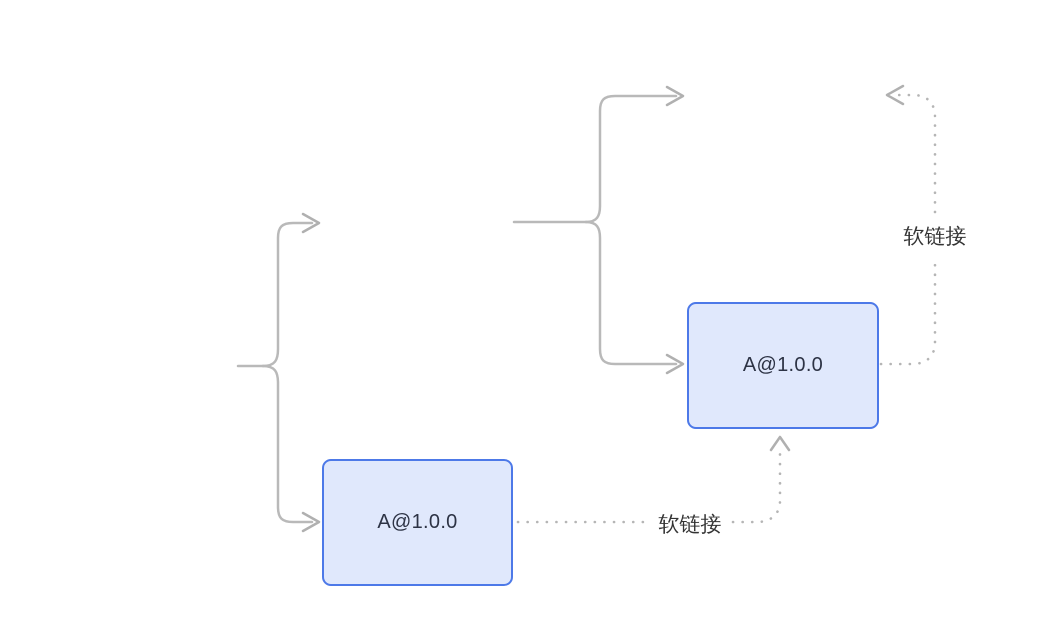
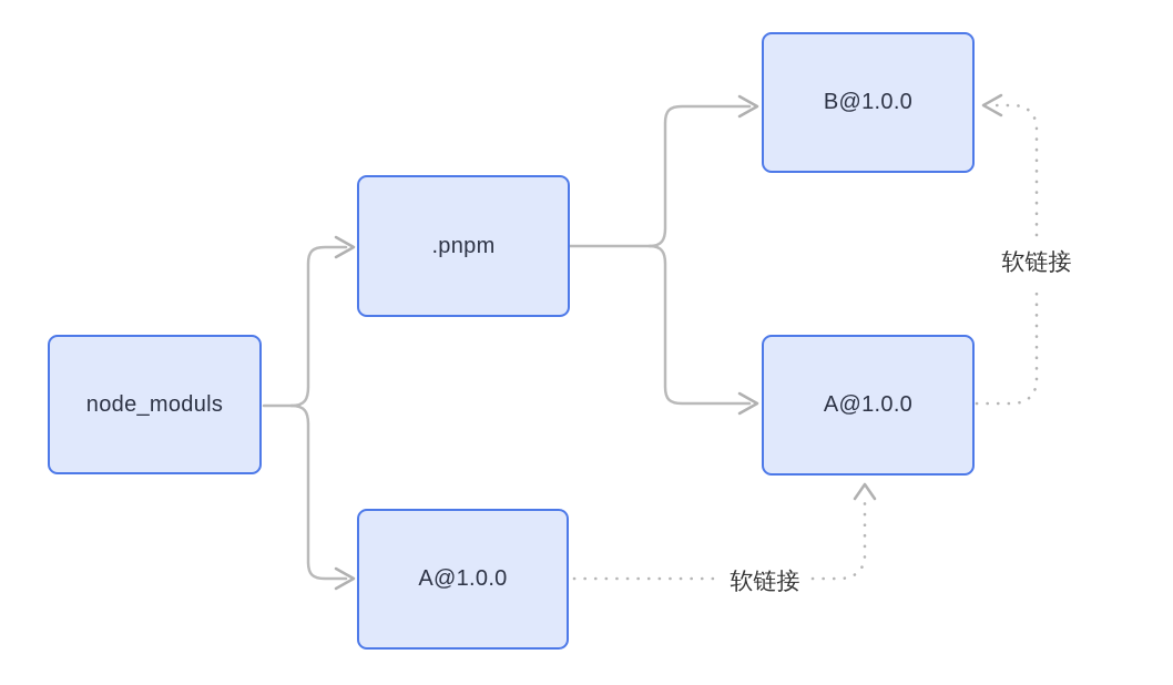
+ node_moduls
+ .pnpm
+ B@1.0.0
  A@1.0.0
  A@1.0.0
  软链接
  软链接
